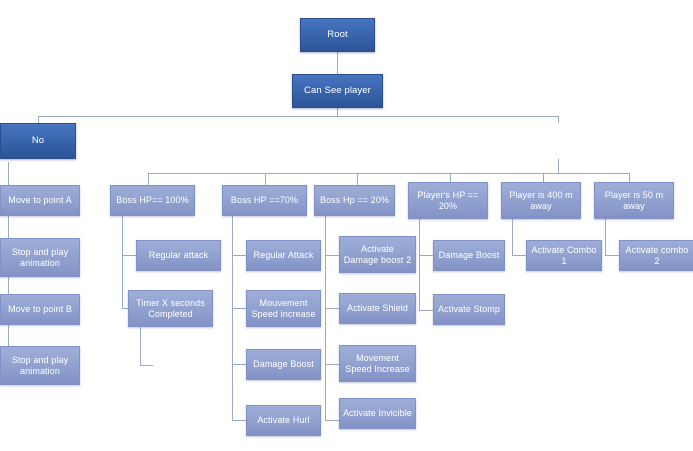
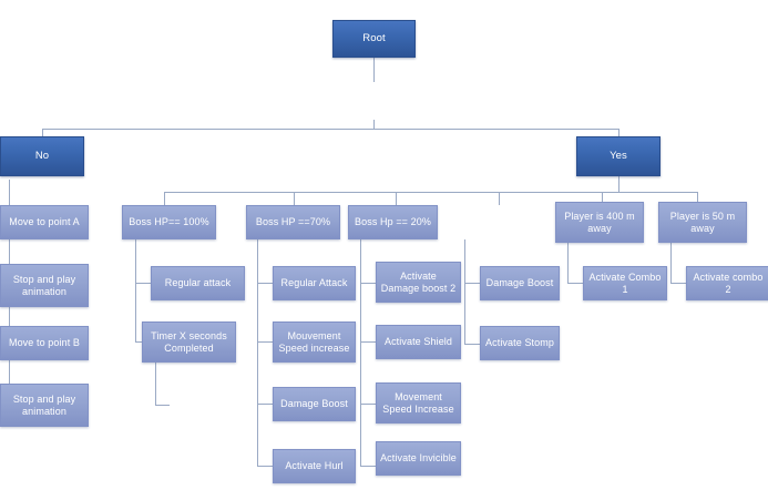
  Root
- Can See player
  No
+ Yes
  Move to point A
  Stop and play animation
  Move to point B
  Stop and play animation
  Boss HP== 100%
  Regular attack
  Timer X seconds Completed
  Boss HP ==70%
  Regular Attack
  Mouvement Speed increase
  Damage Boost
  Activate Hurl
  Boss Hp == 20%
  Activate Damage boost 2
  Activate Shield
  Movement Speed Increase
  Activate Invicible
- Player's HP == 20%
  Damage Boost
  Activate Stomp
  Player is 400 m away
  Activate Combo 1
  Player is 50 m away
  Activate combo 2
